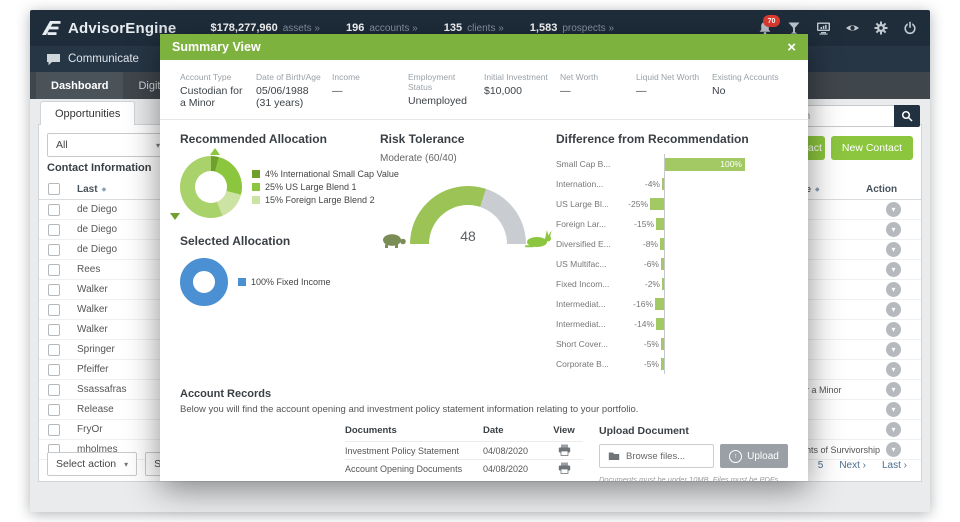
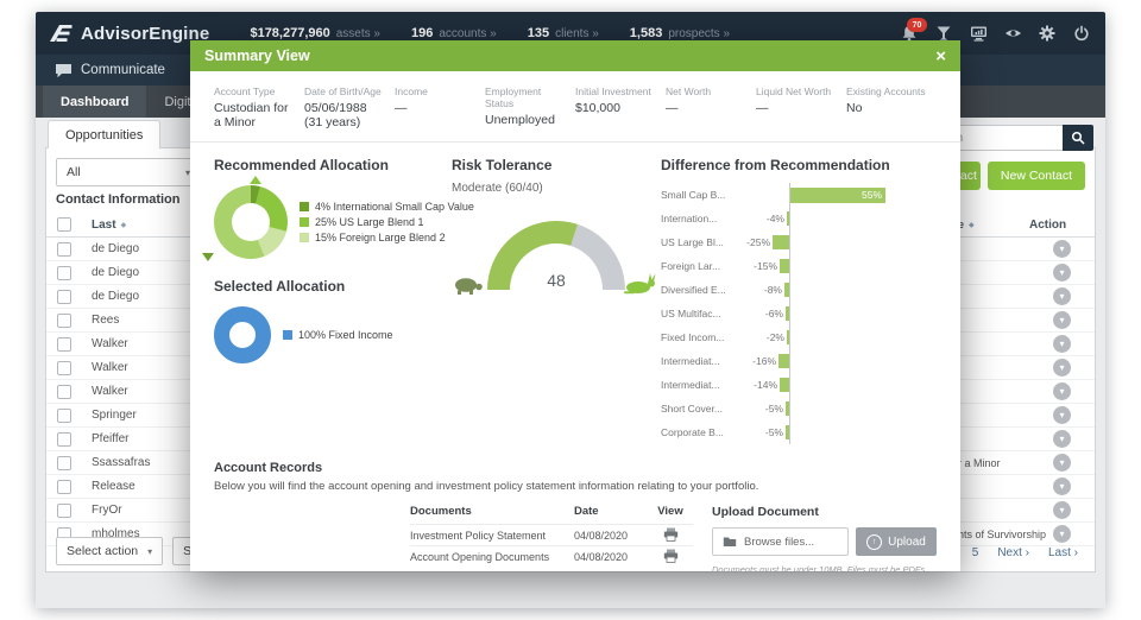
  AdvisorEngine
  $178,277,960
  assets »
  196
  accounts »
  135
  clients »
  1,583
  prospects »
  Communicate
  Dashboard
  Opportunities
  All
  ▾
  act
  New Contact
  Contact Information
  Last
  Action
  de Diego
  ▾
  de Diego
  ▾
  de Diego
  ▾
  Rees
  ▾
  Walker
  ▾
  Walker
  ▾
  Walker
  ▾
  Springer
  ▾
  Pfeiffer
  ▾
  Ssassafras
  a Minor
  ▾
  Release
  ▾
  FryOr
  ▾
  mholmes
  hts of Survivorship
  ▾
  Select action
  ▾
  5
  Next ›
  Last ›
  Summary View
  ×
  Account Type
  Custodian for a Minor
  Date of Birth/Age
  05/06/1988 (31 years)
  Income
  —
  Employment Status
  Unemployed
  Initial Investment
  $10,000
  Net Worth
  —
  Liquid Net Worth
  —
  Existing Accounts
  No
  Recommended Allocation
  4% International Small Cap Value
  25% US Large Blend 1
  15% Foreign Large Blend 2
  Selected Allocation
  100% Fixed Income
  Risk Tolerance
  Moderate (60/40)
  48
  Difference from Recommendation
  Small Cap B...
- 100%
+ 55%
  Internation...
  -4%
  US Large Bl...
  -25%
  Foreign Lar...
  -15%
  Diversified E...
  -8%
  US Multifac...
  -6%
  Fixed Incom...
  -2%
  Intermediat...
  -16%
  Intermediat...
  -14%
  Short Cover...
  -5%
  Corporate B...
  -5%
  Account Records
  Below you will find the account opening and investment policy statement information relating to your portfolio.
  Documents
  Date
  View
  Investment Policy Statement
  04/08/2020
  Account Opening Documents
  04/08/2020
  Upload Document
  Browse files...
  Upload
  Documents must be under 10MB. Files must be PDFs
